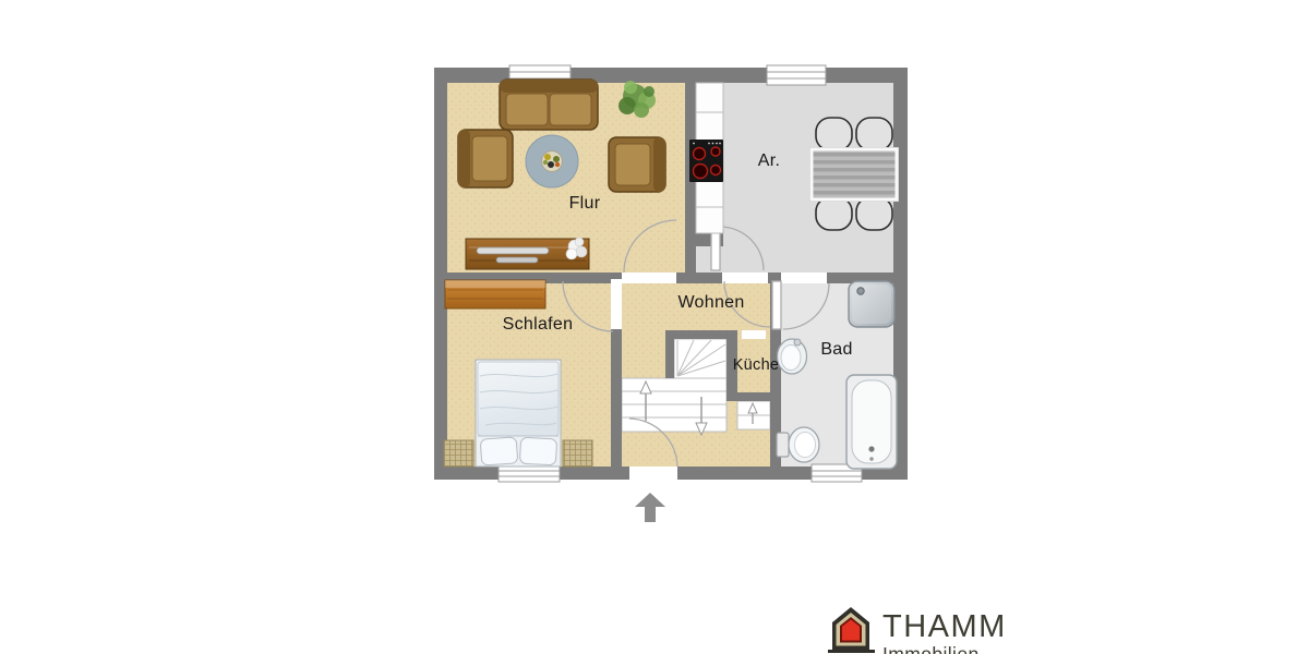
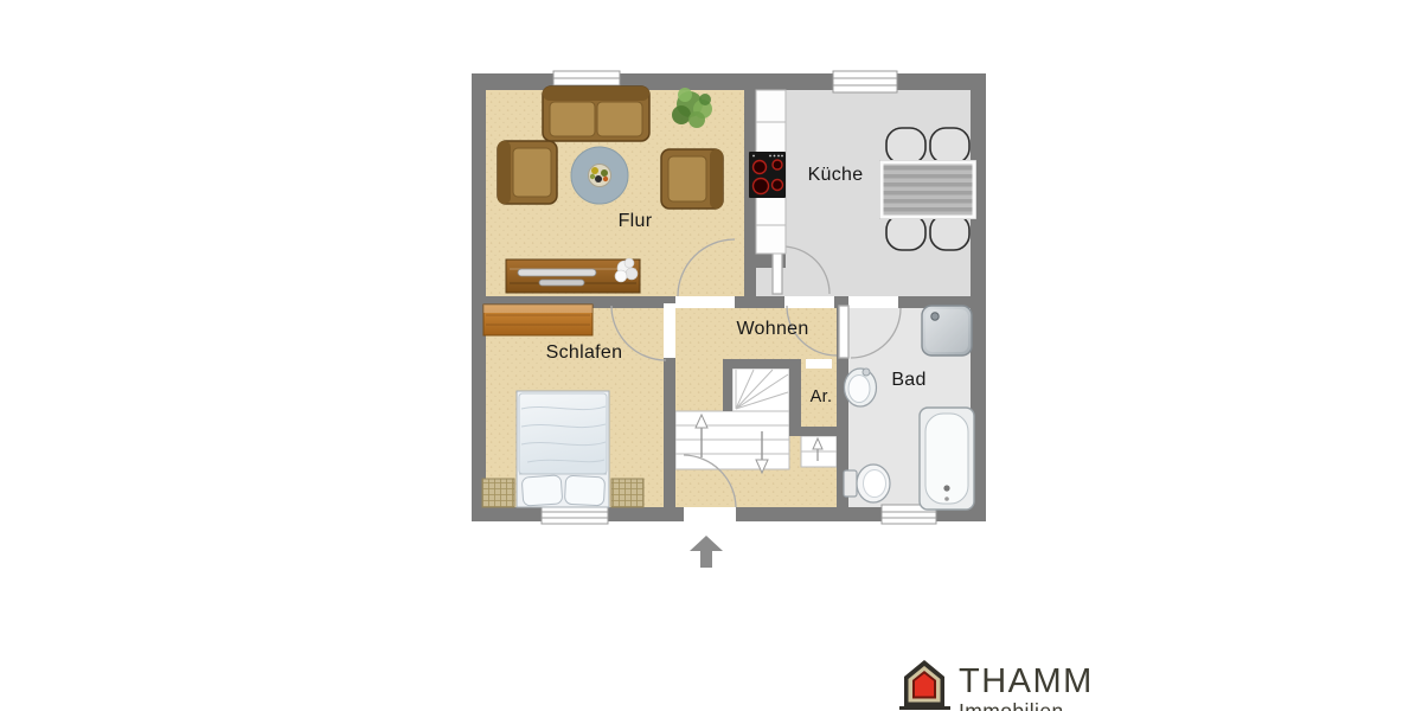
  Flur
- Ar.
+ Küche
  Schlafen
  Wohnen
- Küche
+ Ar.
  Bad
  THAMM
